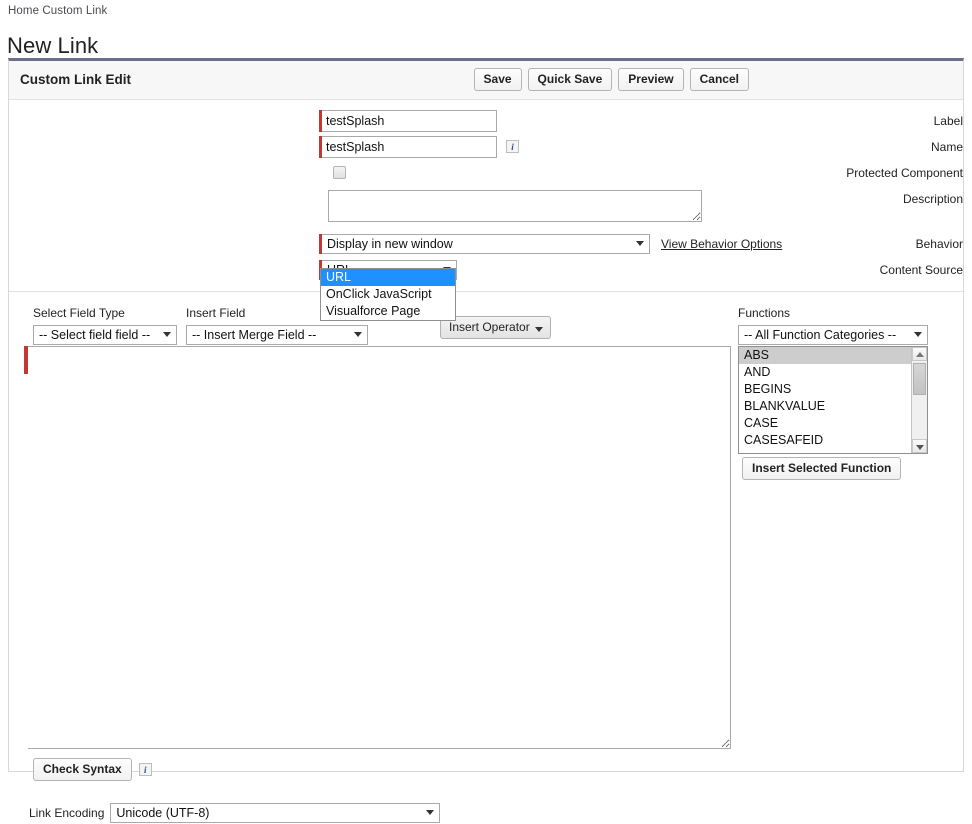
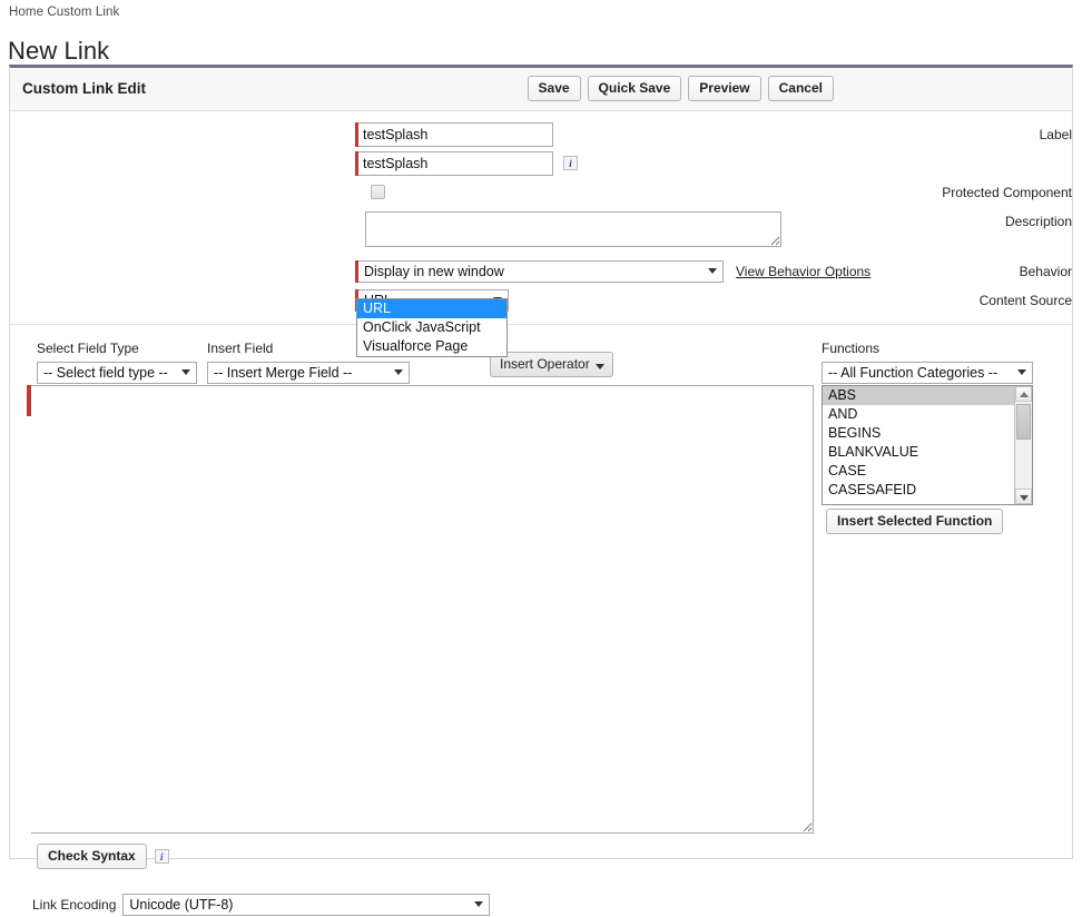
  Home Custom Link
  New Link
  Custom Link Edit
  Save
  Quick Save
  Preview
  Cancel
  Label
  testSplash
- Name
  testSplash
  i
  Protected Component
  Description
  Behavior
  Display in new window
  View Behavior Options
  Content Source
  Select Field Type
- -- Select field field --
+ -- Select field type --
  Insert Field
  -- Insert Merge Field --
  Insert Operator
  Functions
  -- All Function Categories --
  ABS
  AND
  BEGINS
  BLANKVALUE
  CASE
  CASESAFEID
  Insert Selected Function
  Check Syntax
  i
  Link Encoding
  Unicode (UTF-8)
  URL
  OnClick JavaScript
  Visualforce Page
